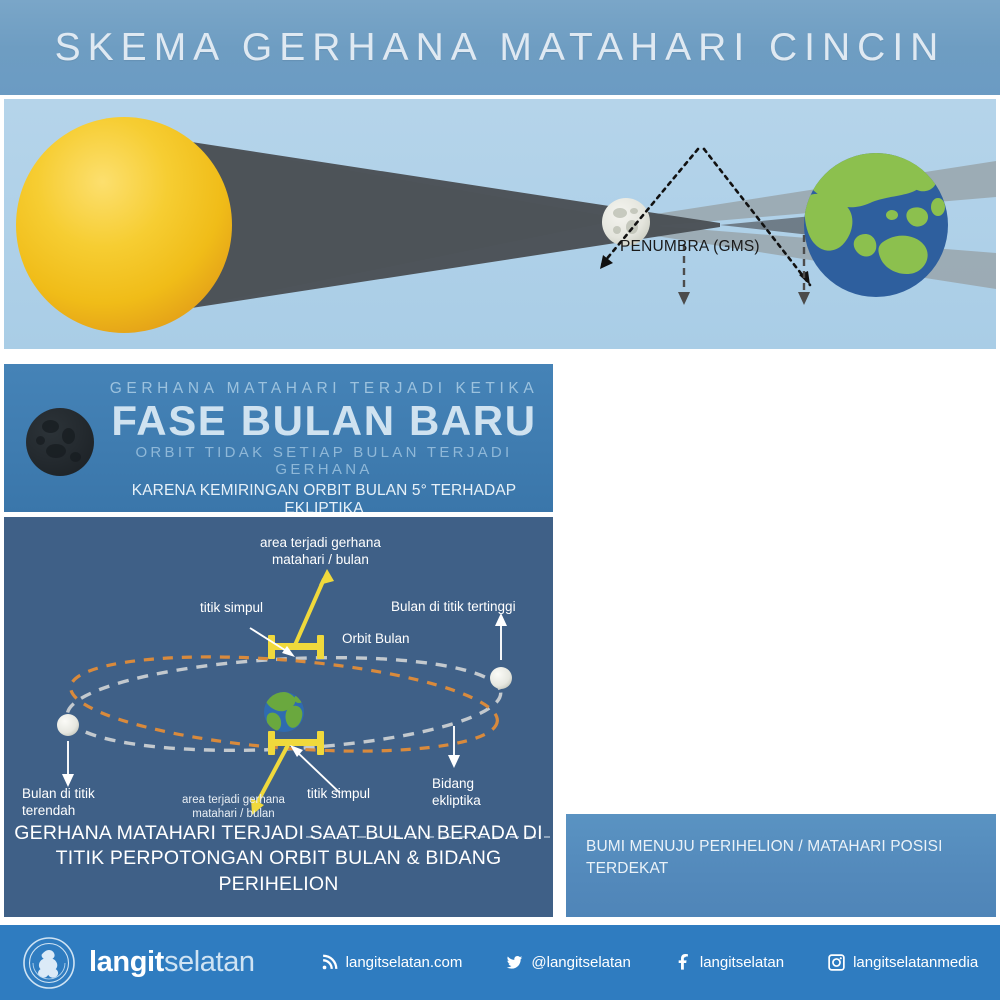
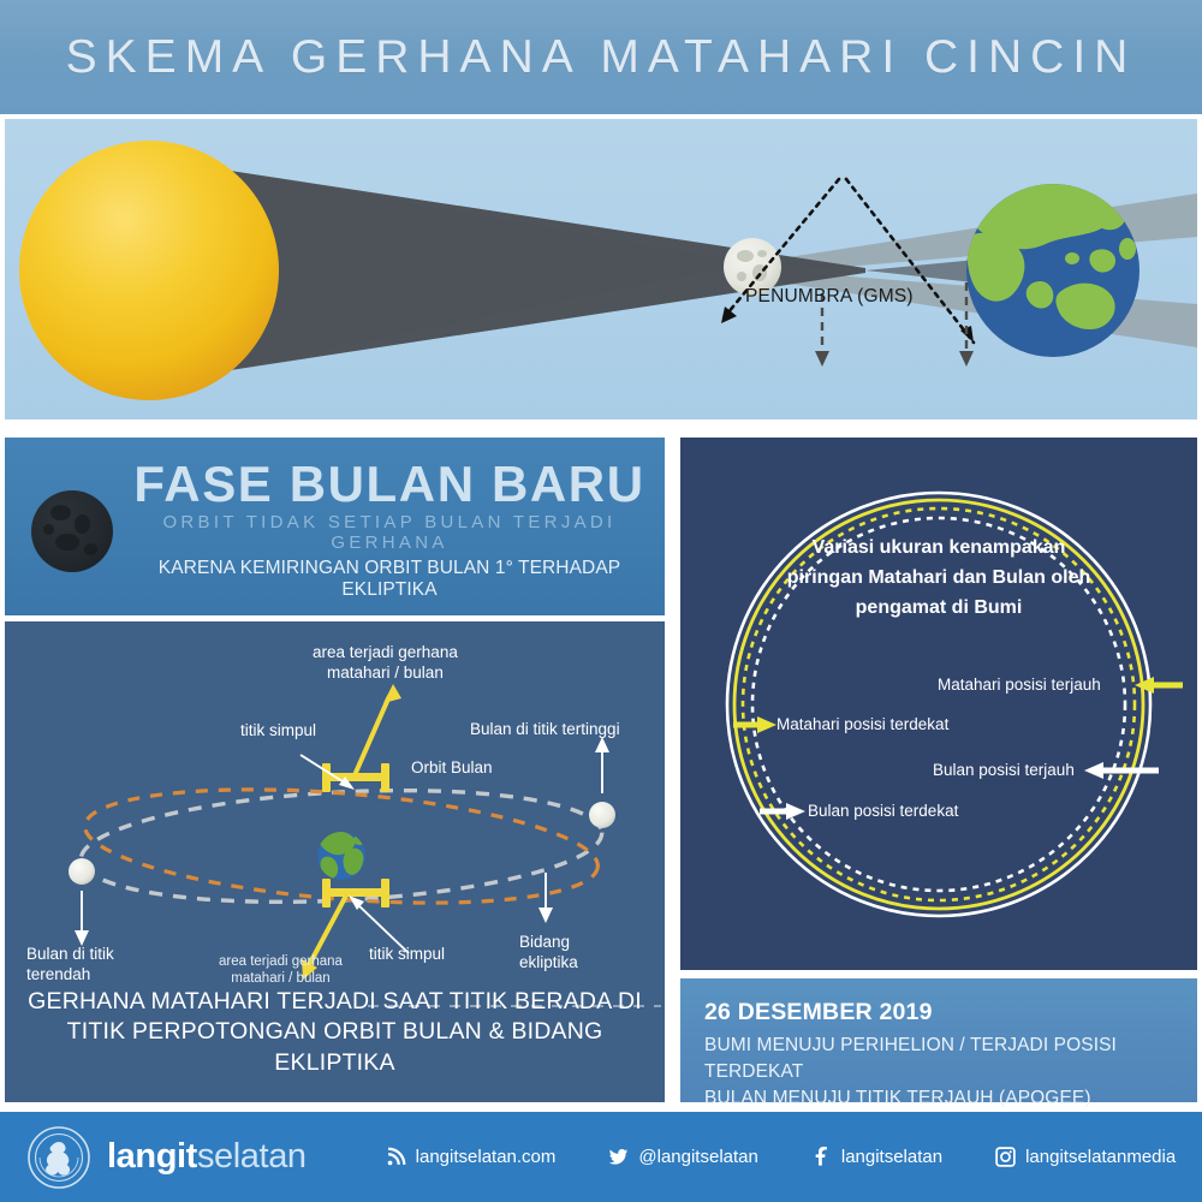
  SKEMA GERHANA MATAHARI CINCIN
  PENUMBRA (GMS)
- GERHANA MATAHARI TERJADI KETIKA
  FASE BULAN BARU
  ORBIT TIDAK SETIAP BULAN TERJADI GERHANA
- KARENA KEMIRINGAN ORBIT BULAN 5° TERHADAP EKLIPTIKA
+ KARENA KEMIRINGAN ORBIT BULAN 1° TERHADAP EKLIPTIKA
  area terjadi gerhana
  matahari / bulan
  titik simpul
  Bulan di titik tertinggi
  Orbit Bulan
  Bulan di titik
  terendah
  area terjadi gerhana
  matahari / bulan
  titik simpul
  Bidang
  ekliptika
- GERHANA MATAHARI TERJADI SAAT BULAN BERADA DI
+ GERHANA MATAHARI TERJADI SAAT TITIK BERADA DI
- TITIK PERPOTONGAN ORBIT BULAN & BIDANG PERIHELION
+ TITIK PERPOTONGAN ORBIT BULAN & BIDANG EKLIPTIKA
+ Variasi ukuran kenampakan
+ piringan Matahari dan Bulan oleh
+ pengamat di Bumi
+ Matahari posisi terjauh
+ Matahari posisi terdekat
+ Bulan posisi terjauh
+ Bulan posisi terdekat
+ 26 DESEMBER 2019
- BUMI MENUJU PERIHELION / MATAHARI POSISI TERDEKAT
+ BUMI MENUJU PERIHELION / TERJADI POSISI TERDEKAT
+ BULAN MENUJU TITIK TERJAUH (APOGEE)
  langitselatan
  langitselatan.com
  @langitselatan
  langitselatan
  langitselatanmedia
